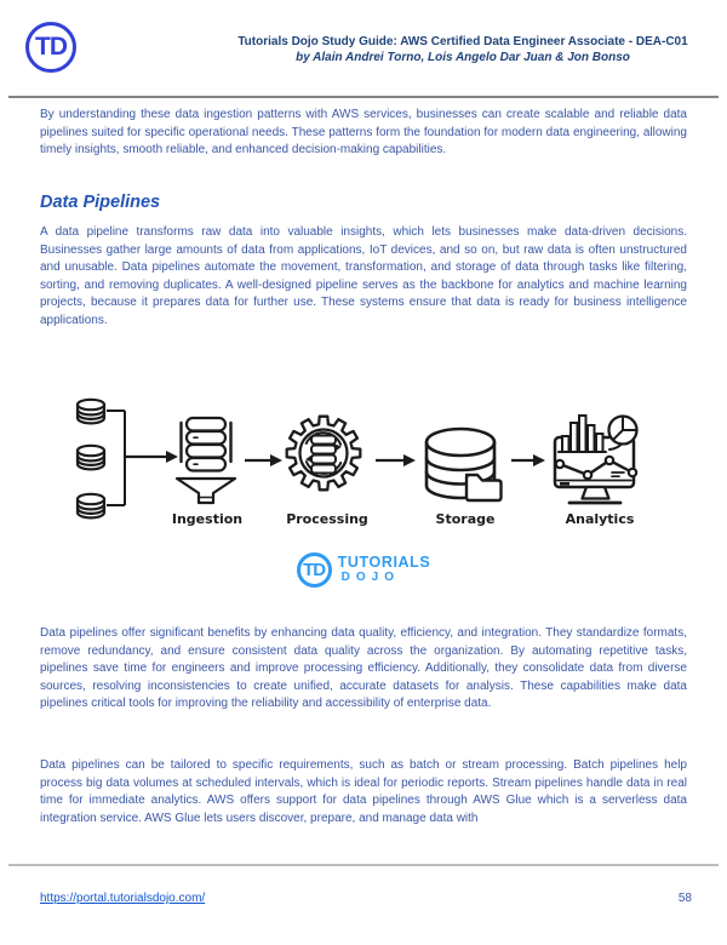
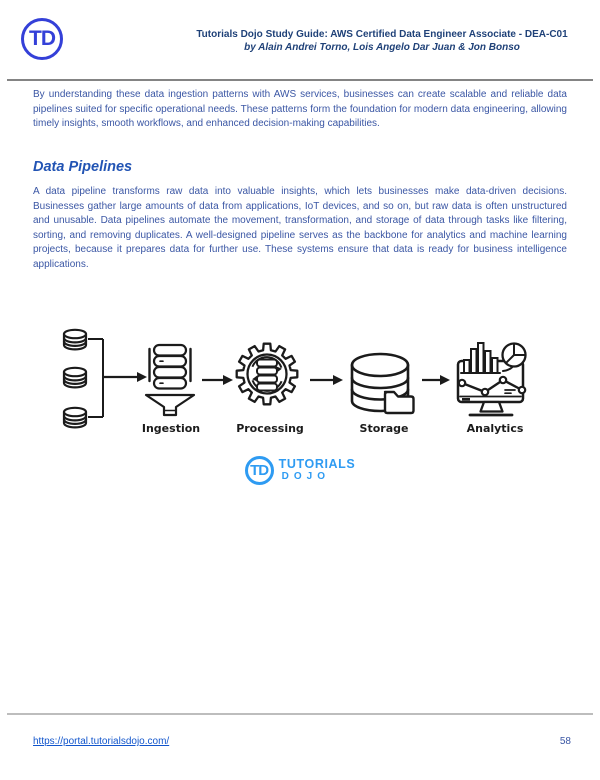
  TD
  Tutorials Dojo Study Guide: AWS Certified Data Engineer Associate - DEA-C01
  by Alain Andrei Torno, Lois Angelo Dar Juan & Jon Bonso
- By understanding these data ingestion patterns with AWS services, businesses can create scalable and reliable data pipelines suited for specific operational needs. These patterns form the foundation for modern data engineering, allowing timely insights, smooth reliable, and enhanced decision-making capabilities.
+ By understanding these data ingestion patterns with AWS services, businesses can create scalable and reliable data pipelines suited for specific operational needs. These patterns form the foundation for modern data engineering, allowing timely insights, smooth workflows, and enhanced decision-making capabilities.
  Data Pipelines
  A data pipeline transforms raw data into valuable insights, which lets businesses make data-driven decisions. Businesses gather large amounts of data from applications, IoT devices, and so on, but raw data is often unstructured and unusable. Data pipelines automate the movement, transformation, and storage of data through tasks like filtering, sorting, and removing duplicates. A well-designed pipeline serves as the backbone for analytics and machine learning projects, because it prepares data for further use. These systems ensure that data is ready for business intelligence applications.
  Ingestion
  Processing
  Storage
  Analytics
  TD
  TUTORIALS
  DOJO
- Data pipelines offer significant benefits by enhancing data quality, efficiency, and integration. They standardize formats, remove redundancy, and ensure consistent data quality across the organization. By automating repetitive tasks, pipelines save time for engineers and improve processing efficiency. Additionally, they consolidate data from diverse sources, resolving inconsistencies to create unified, accurate datasets for analysis. These capabilities make data pipelines critical tools for improving the reliability and accessibility of enterprise data.
- Data pipelines can be tailored to specific requirements, such as batch or stream processing. Batch pipelines help process big data volumes at scheduled intervals, which is ideal for periodic reports. Stream pipelines handle data in real time for immediate analytics. AWS offers support for data pipelines through AWS Glue which is a serverless data integration service. AWS Glue lets users discover, prepare, and manage data with
  https://portal.tutorialsdojo.com/
  58
